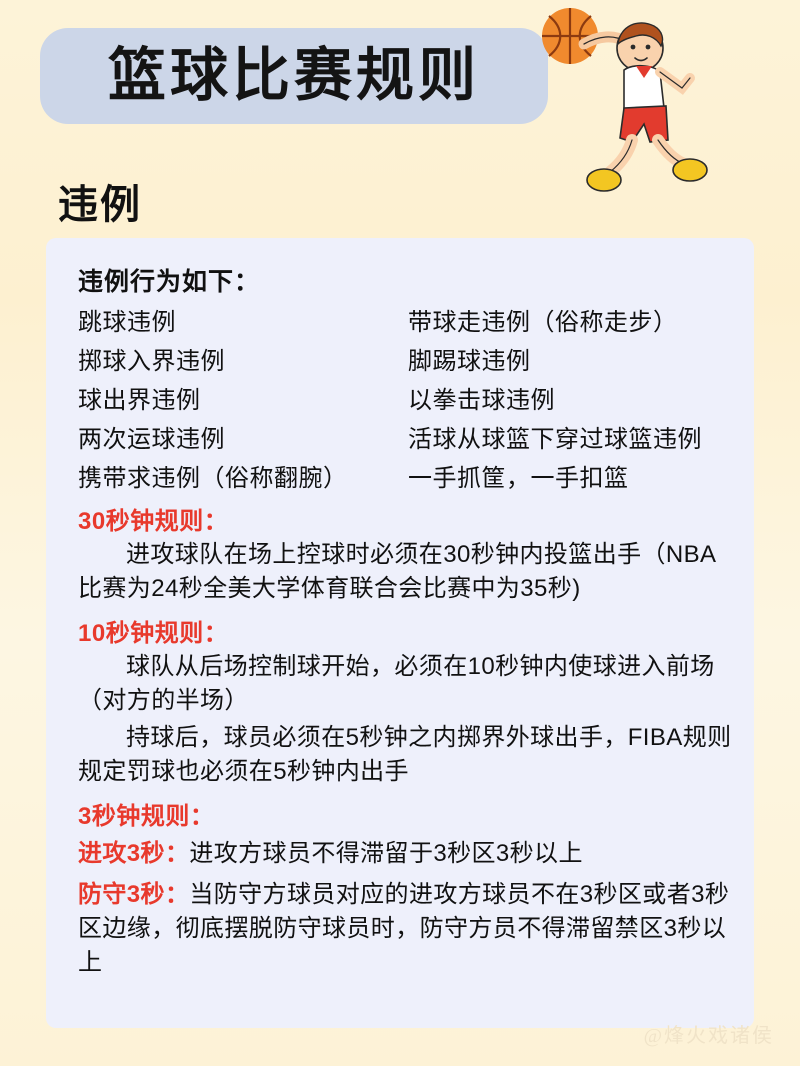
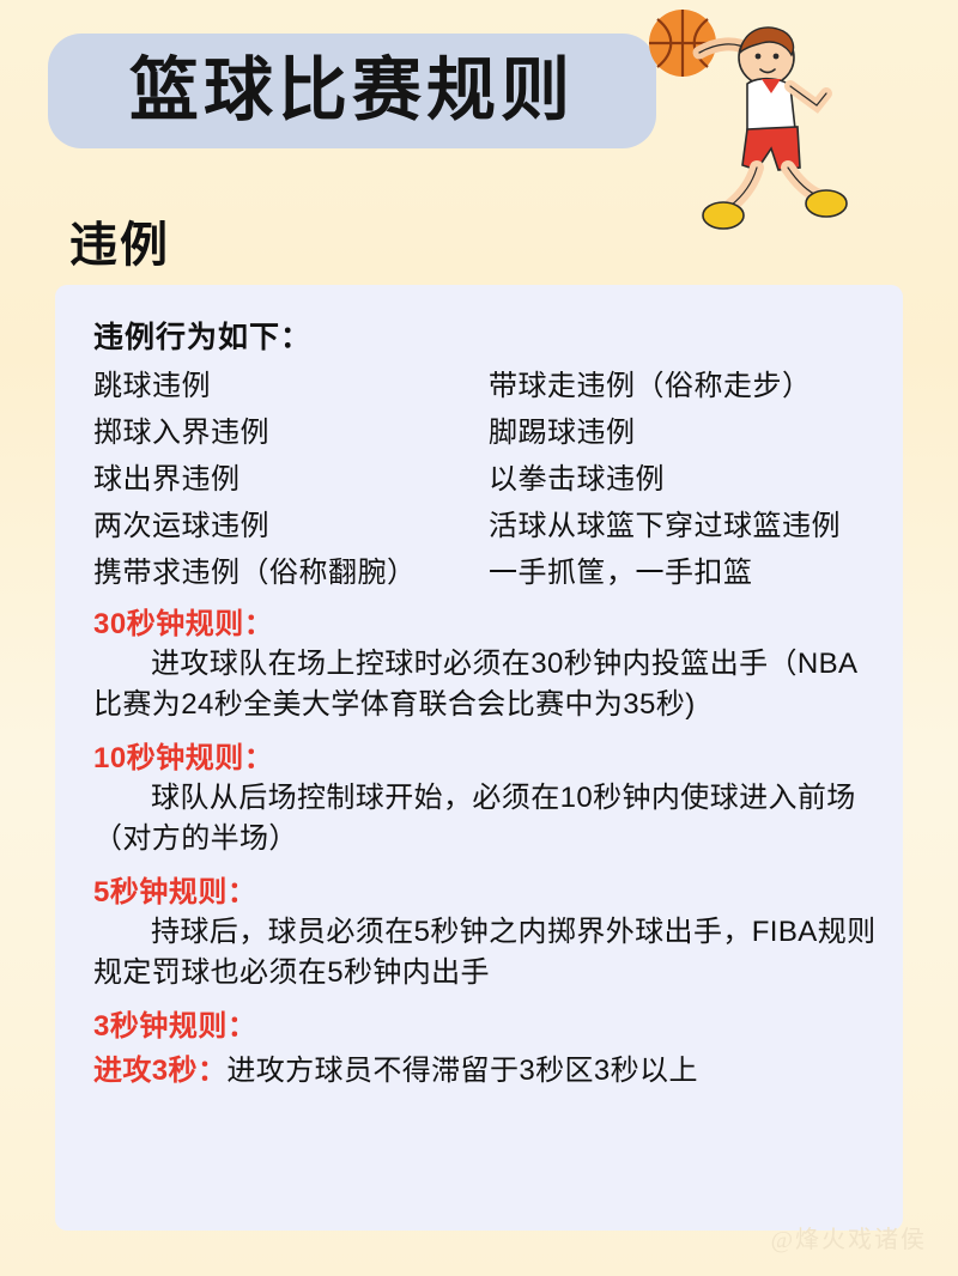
  篮球比赛规则
  违例
  违例行为如下：
  跳球违例
  带球走违例（俗称走步）
  掷球入界违例
  脚踢球违例
  球出界违例
  以拳击球违例
  两次运球违例
  活球从球篮下穿过球篮违例
  携带求违例（俗称翻腕）
  一手抓筐，一手扣篮
  30秒钟规则：
  进攻球队在场上控球时必须在30秒钟内投篮出手（NBA比赛为24秒全美大学体育联合会比赛中为35秒)
  10秒钟规则：
  球队从后场控制球开始，必须在10秒钟内使球进入前场（对方的半场）
+ 5秒钟规则：
  持球后，球员必须在5秒钟之内掷界外球出手，FIBA规则规定罚球也必须在5秒钟内出手
  3秒钟规则：
  进攻3秒：进攻方球员不得滞留于3秒区3秒以上
- 防守3秒：当防守方球员对应的进攻方球员不在3秒区或者3秒区边缘，彻底摆脱防守球员时，防守方员不得滞留禁区3秒以上
  @烽火戏诸侯
